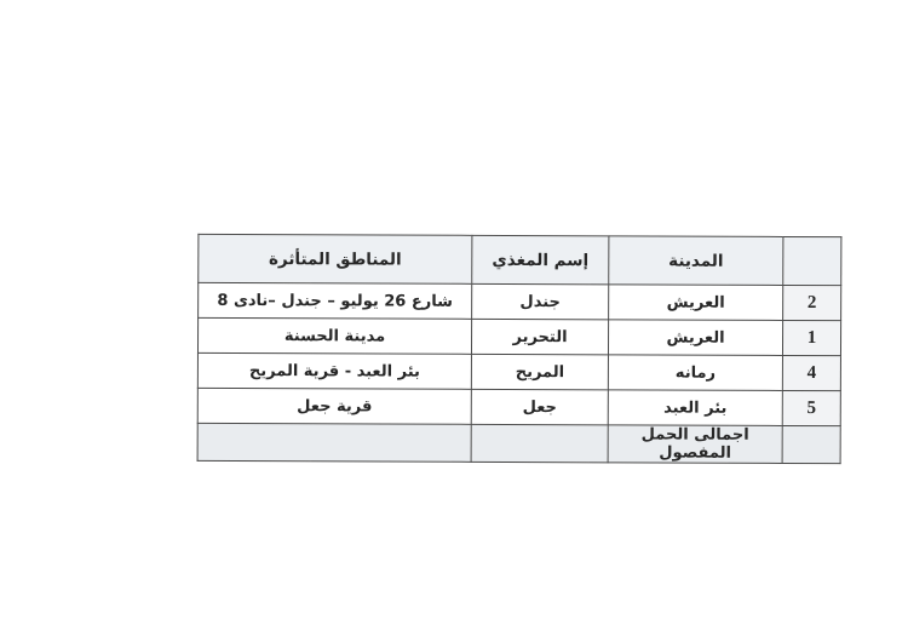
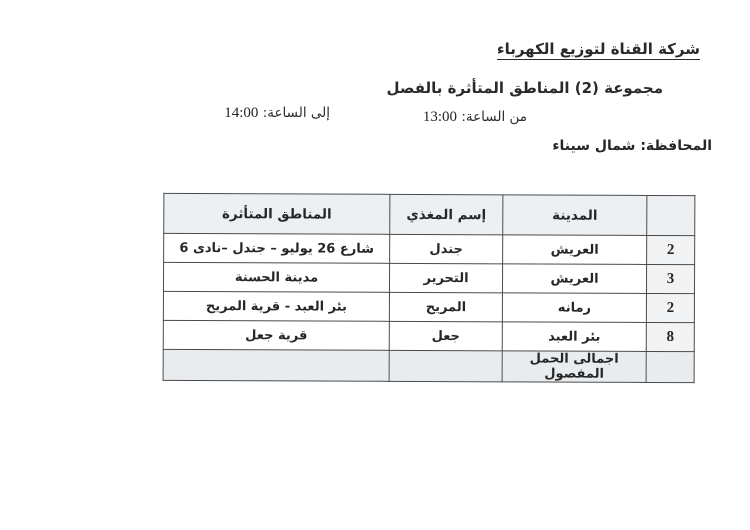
+ شركة القناة لتوزيع الكهرباء
+ مجموعة (2) المناطق المتأثرة بالفصل
+ من الساعة: 13:00
+ إلى الساعة: 14:00
+ المحافظة: شمال سيناء
  	المدينة	إسم المغذي	المناطق المتأثرة
- 2	العريش	جندل	شارع 26 يوليو – جندل –نادى 8
+ 2	العريش	جندل	شارع 26 يوليو – جندل –نادى 6
- 1	العريش	التحرير	مدينة الحسنة
+ 3	العريش	التحرير	مدينة الحسنة
- 4	رمانه	المريح	بئر العبد - قرية المريح
+ 2	رمانه	المريح	بئر العبد - قرية المريح
- 5	بئر العبد	جعل	قرية جعل
+ 8	بئر العبد	جعل	قرية جعل
  	اجمالى الحمل المفصول
